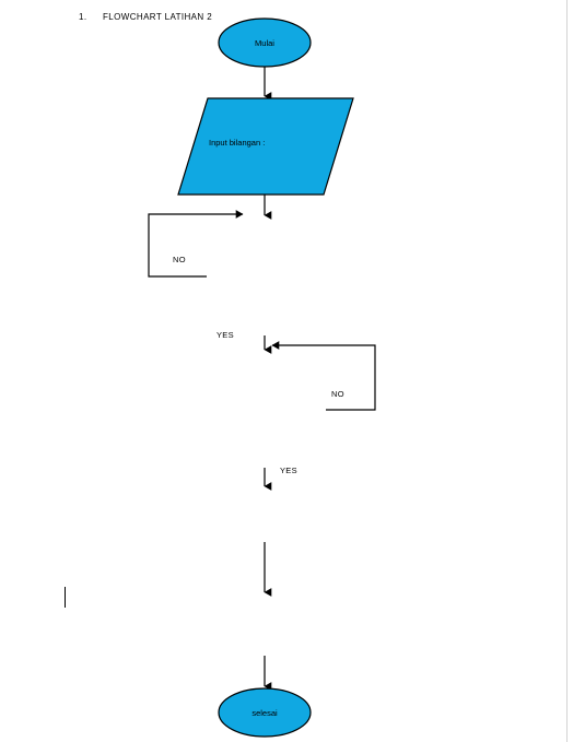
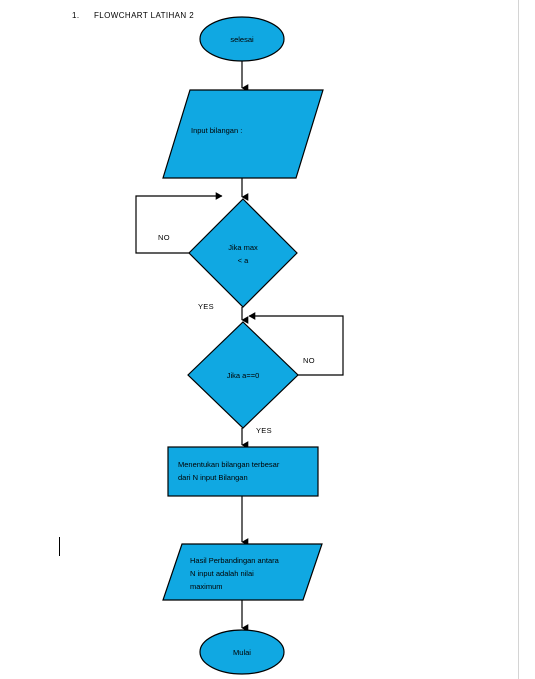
  1. FLOWCHART LATIHAN 2
- Mulai
+ selesai
  Input bilangan :
+ Jika max
+ < a
+ Jika a==0
+ Menentukan bilangan terbesar
+ dari N input Bilangan
+ Hasil Perbandingan antara
+ N input adalah nilai
+ maximum
- selesai
+ Mulai
  NO
  YES
  NO
  YES
